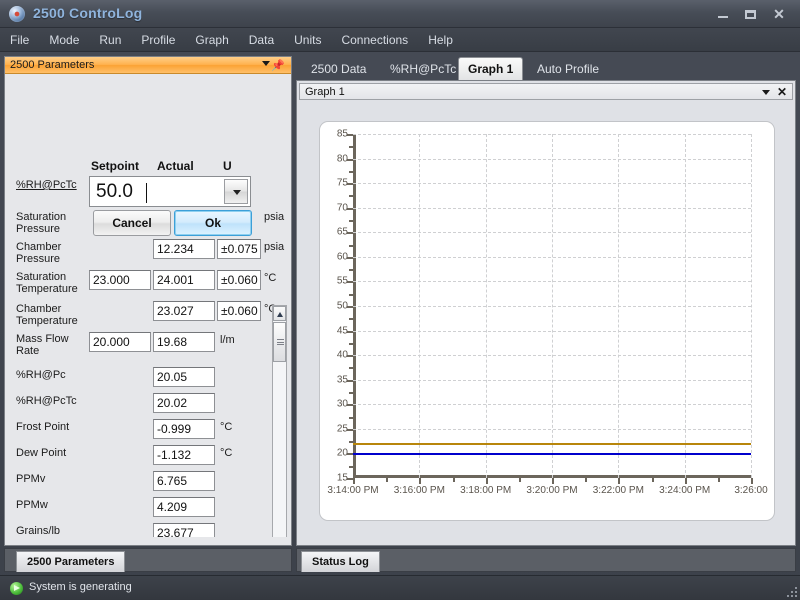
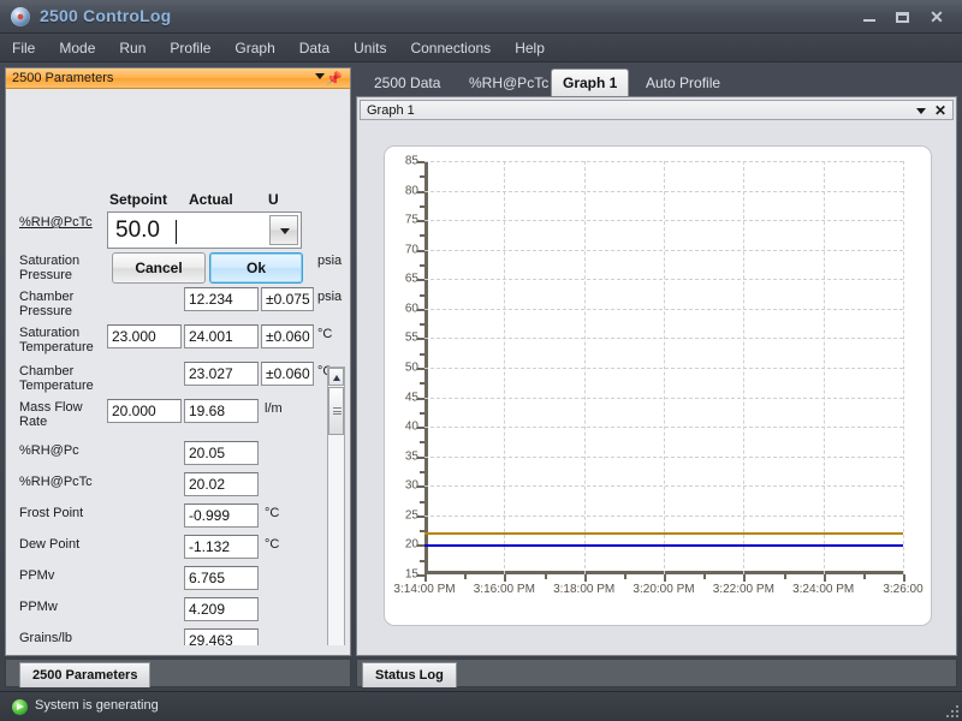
  2500 ControLog
  ✕
  File
  Mode
  Run
  Profile
  Graph
  Data
  Units
  Connections
  Help
  2500 Parameters
  📌
  Setpoint
  Actual
  U
  %RH@PcTc
  Saturation Pressure
  Chamber Pressure
  Saturation Temperature
  Chamber Temperature
  Mass Flow Rate
  %RH@Pc
  %RH@PcTc
  Frost Point
  Dew Point
  PPMv
  PPMw
  Grains/lb
  12.234
  ±0.075
  psia
  psia
  23.000
  24.001
  ±0.060
  °C
  23.027
  ±0.060
  20.000
  19.68
  l/m
  20.05
  20.02
  -0.999
  °C
  -1.132
  °C
  6.765
  4.209
- 23.677
+ 29.463
  50.0
  Cancel
  Ok
  2500 Parameters
  2500 Data
  %RH@PcTc
  Graph 1
  Auto Profile
  Graph 1
  ✕
  15
  20
  25
  30
  35
  40
  45
  50
  55
  60
  65
  70
  75
  80
  85
  3:14:00 PM
  3:16:00 PM
  3:18:00 PM
  3:20:00 PM
  3:22:00 PM
  3:24:00 PM
  3:26:00
  Status Log
  System is generating
